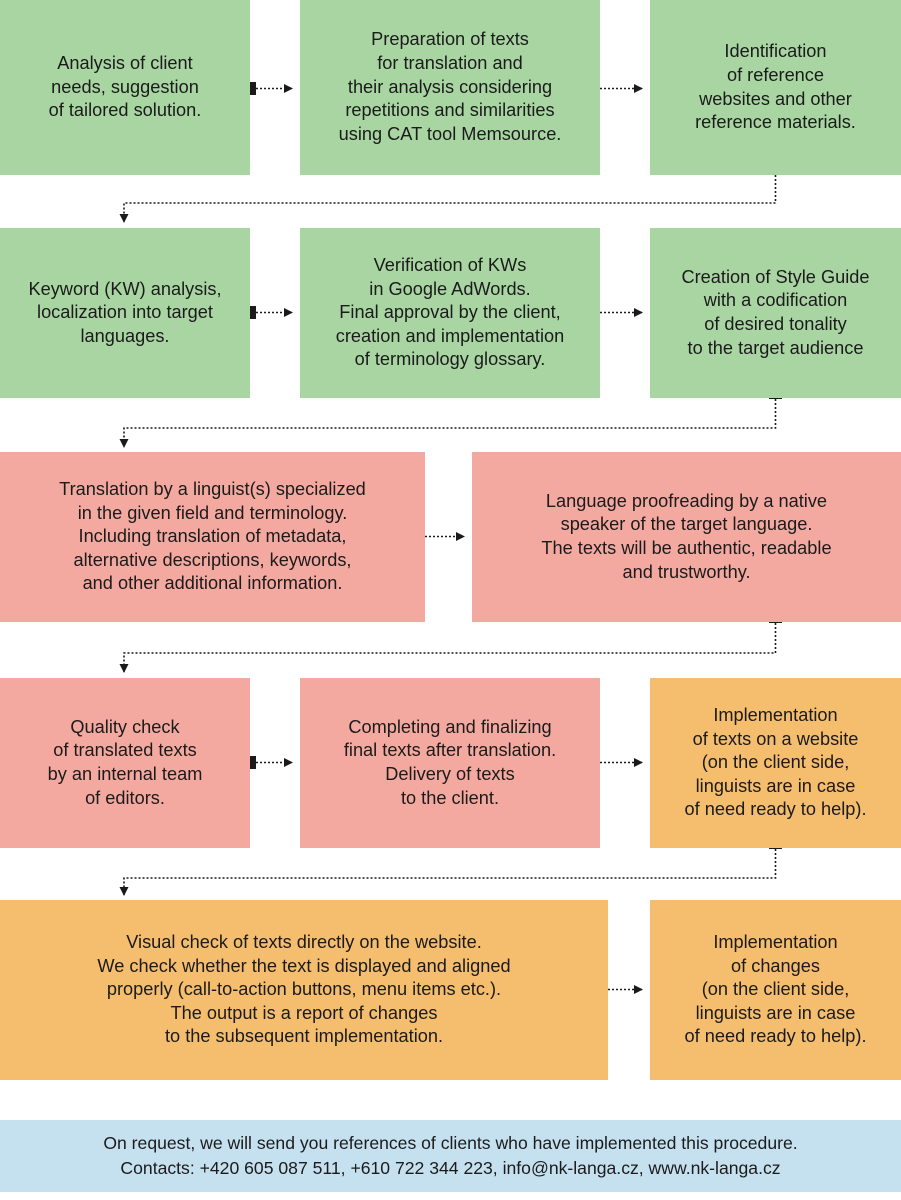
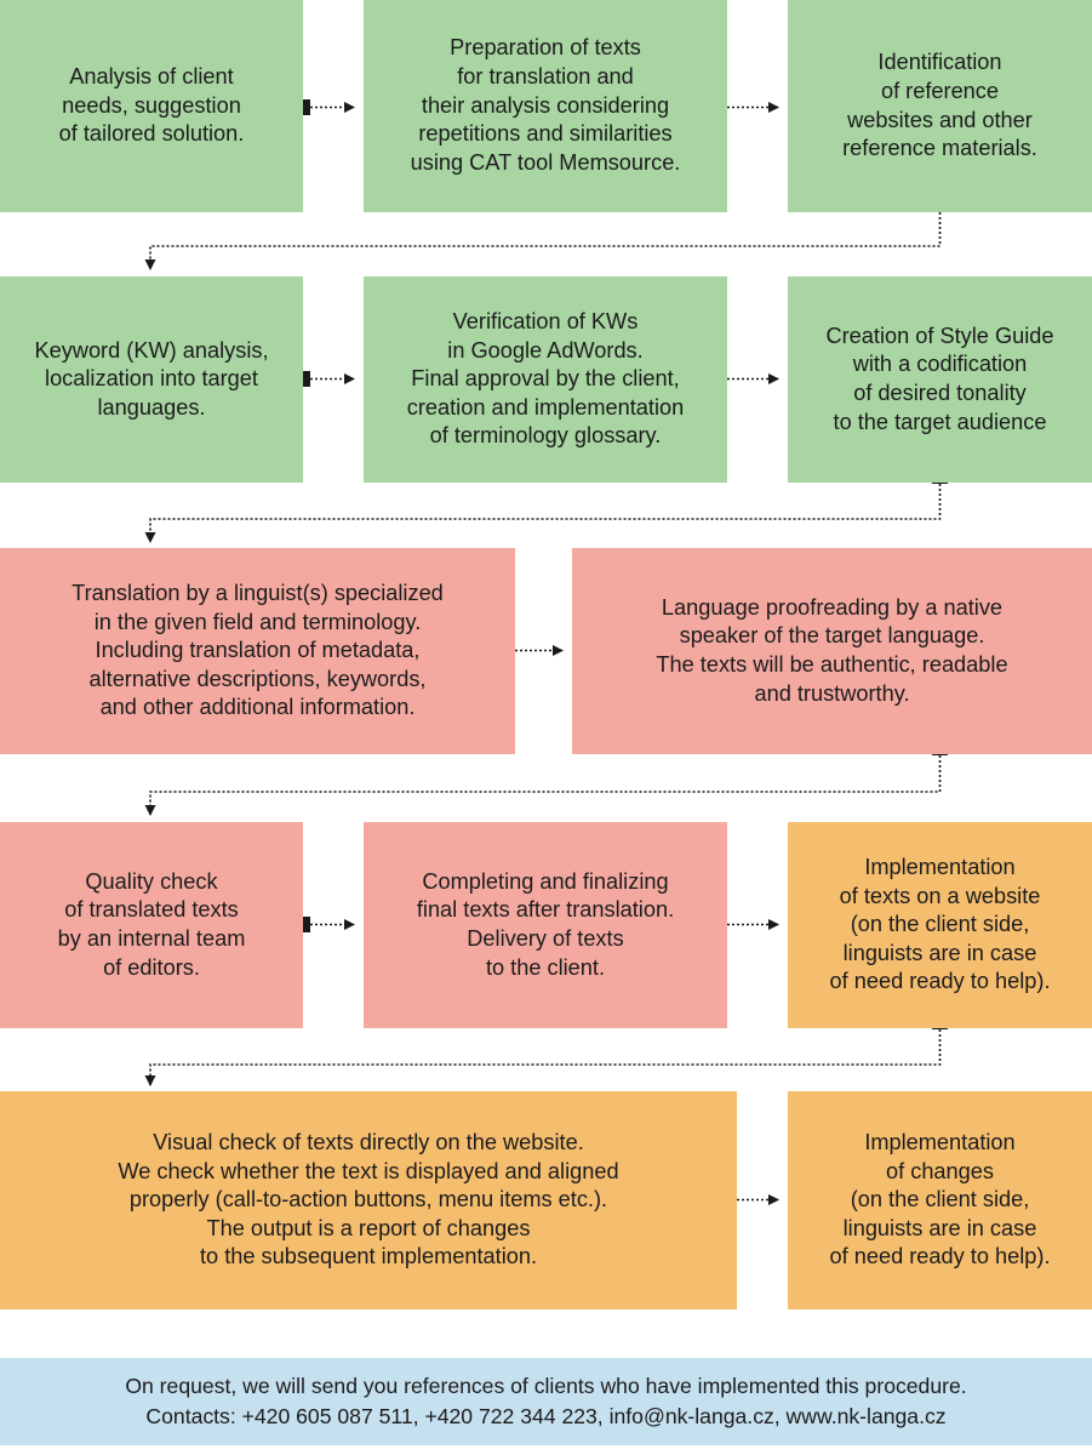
  Analysis of client
  needs, suggestion
  of tailored solution.
  Preparation of texts
  for translation and
  their analysis considering
  repetitions and similarities
  using CAT tool Memsource.
  Identification
  of reference
  websites and other
  reference materials.
  Keyword (KW) analysis,
  localization into target
  languages.
  Verification of KWs
  in Google AdWords.
  Final approval by the client,
  creation and implementation
  of terminology glossary.
  Creation of Style Guide
  with a codification
  of desired tonality
  to the target audience
  Translation by a linguist(s) specialized
  in the given field and terminology.
  Including translation of metadata,
  alternative descriptions, keywords,
  and other additional information.
  Language proofreading by a native
  speaker of the target language.
  The texts will be authentic, readable
  and trustworthy.
  Quality check
  of translated texts
  by an internal team
  of editors.
  Completing and finalizing
  final texts after translation.
  Delivery of texts
  to the client.
  Implementation
  of texts on a website
  (on the client side,
  linguists are in case
  of need ready to help).
  Visual check of texts directly on the website.
  We check whether the text is displayed and aligned
  properly (call-to-action buttons, menu items etc.).
  The output is a report of changes
  to the subsequent implementation.
  Implementation
  of changes
  (on the client side,
  linguists are in case
  of need ready to help).
  On request, we will send you references of clients who have implemented this procedure.
- Contacts: +420 605 087 511, +610 722 344 223, info@nk-langa.cz, www.nk-langa.cz
+ Contacts: +420 605 087 511, +420 722 344 223, info@nk-langa.cz, www.nk-langa.cz
